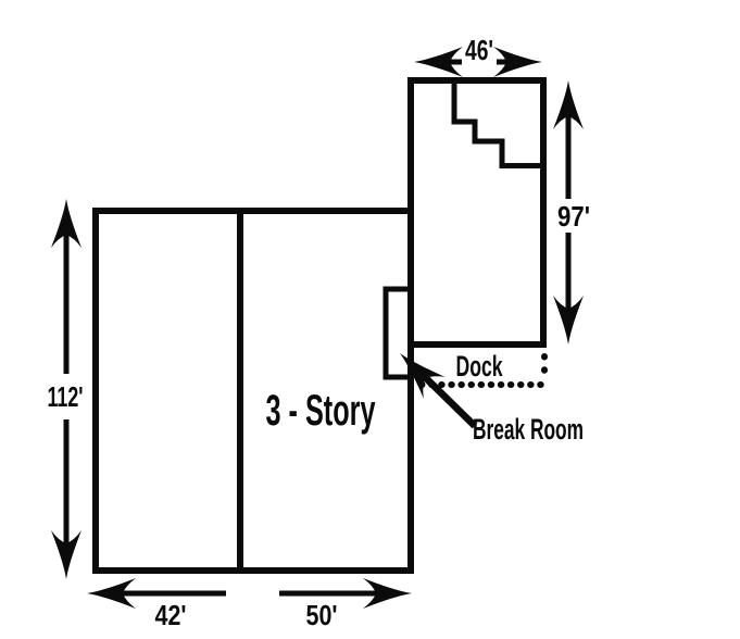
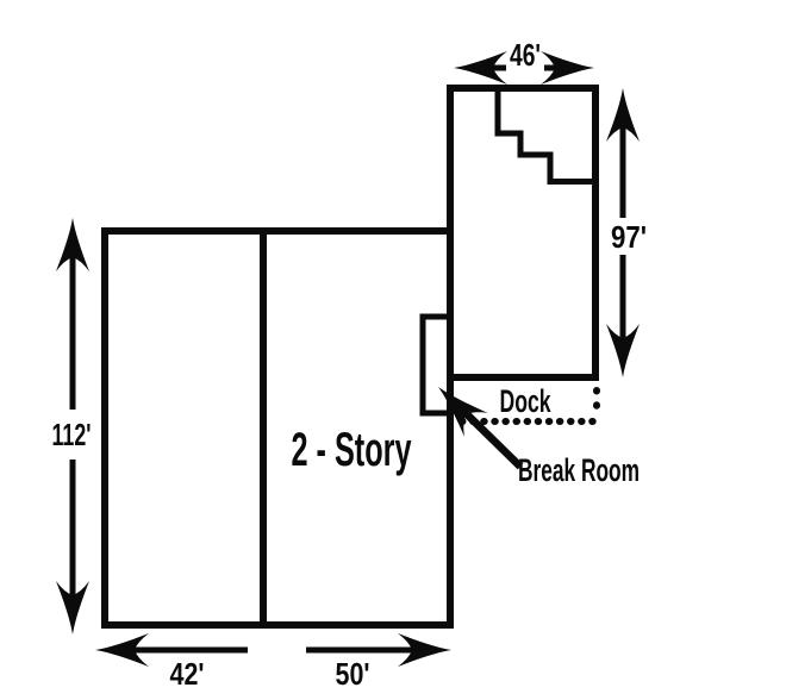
  46'
  97'
  112'
  42'
  50'
- 3 - Story
+ 2 - Story
  Dock
  Break Room
